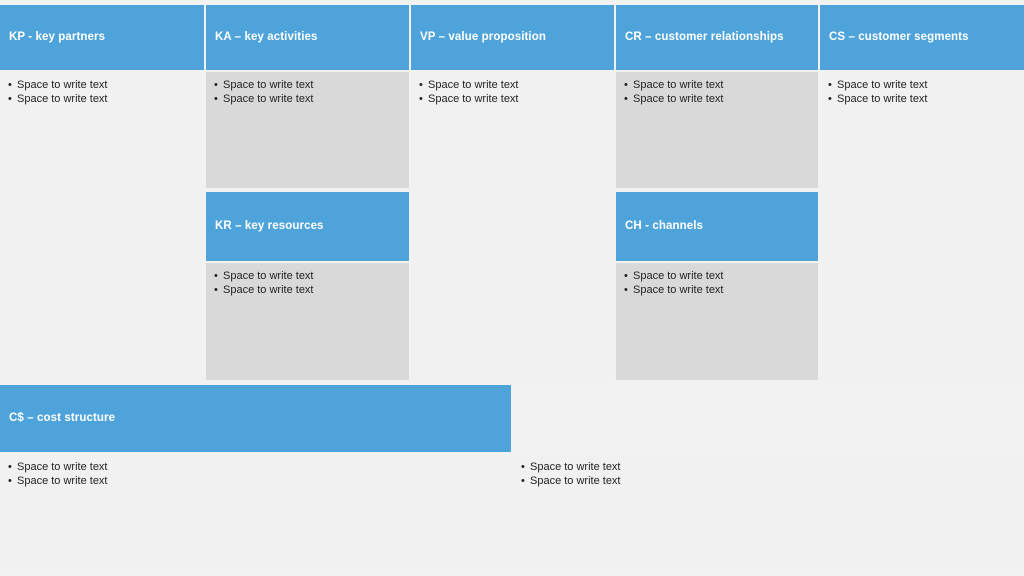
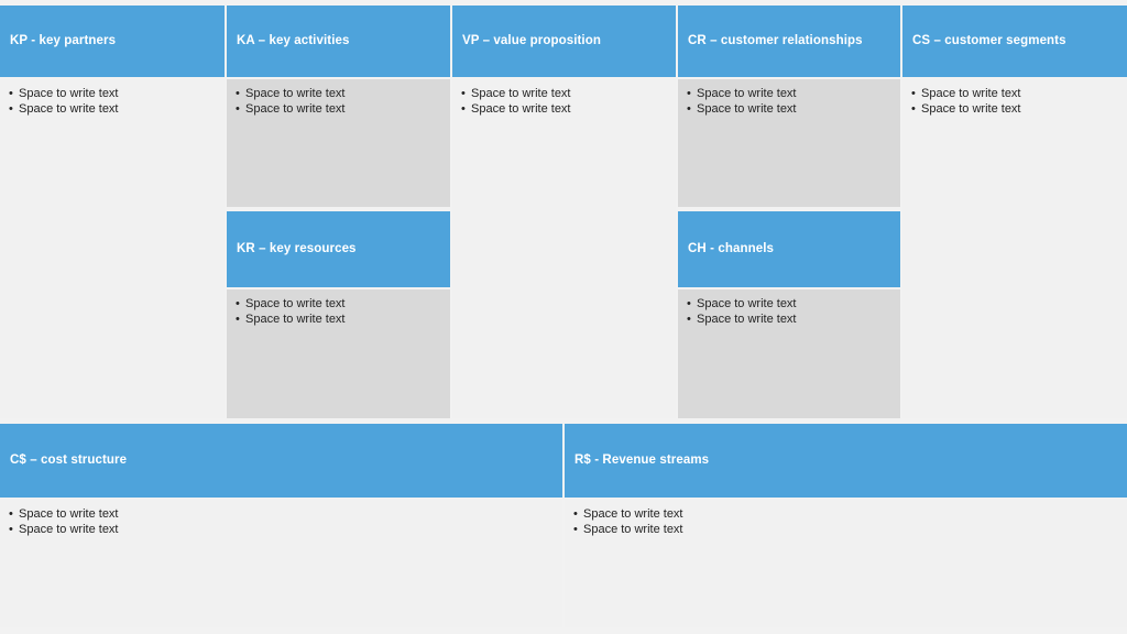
  KP - key partners
  Space to write text
  Space to write text
  KA – key activities
  Space to write text
  Space to write text
  KR – key resources
  Space to write text
  Space to write text
  VP – value proposition
  Space to write text
  Space to write text
  CR – customer relationships
  Space to write text
  Space to write text
  CH - channels
  Space to write text
  Space to write text
  CS – customer segments
  Space to write text
  Space to write text
  C$ – cost structure
  Space to write text
  Space to write text
+ R$ - Revenue streams
  Space to write text
  Space to write text
